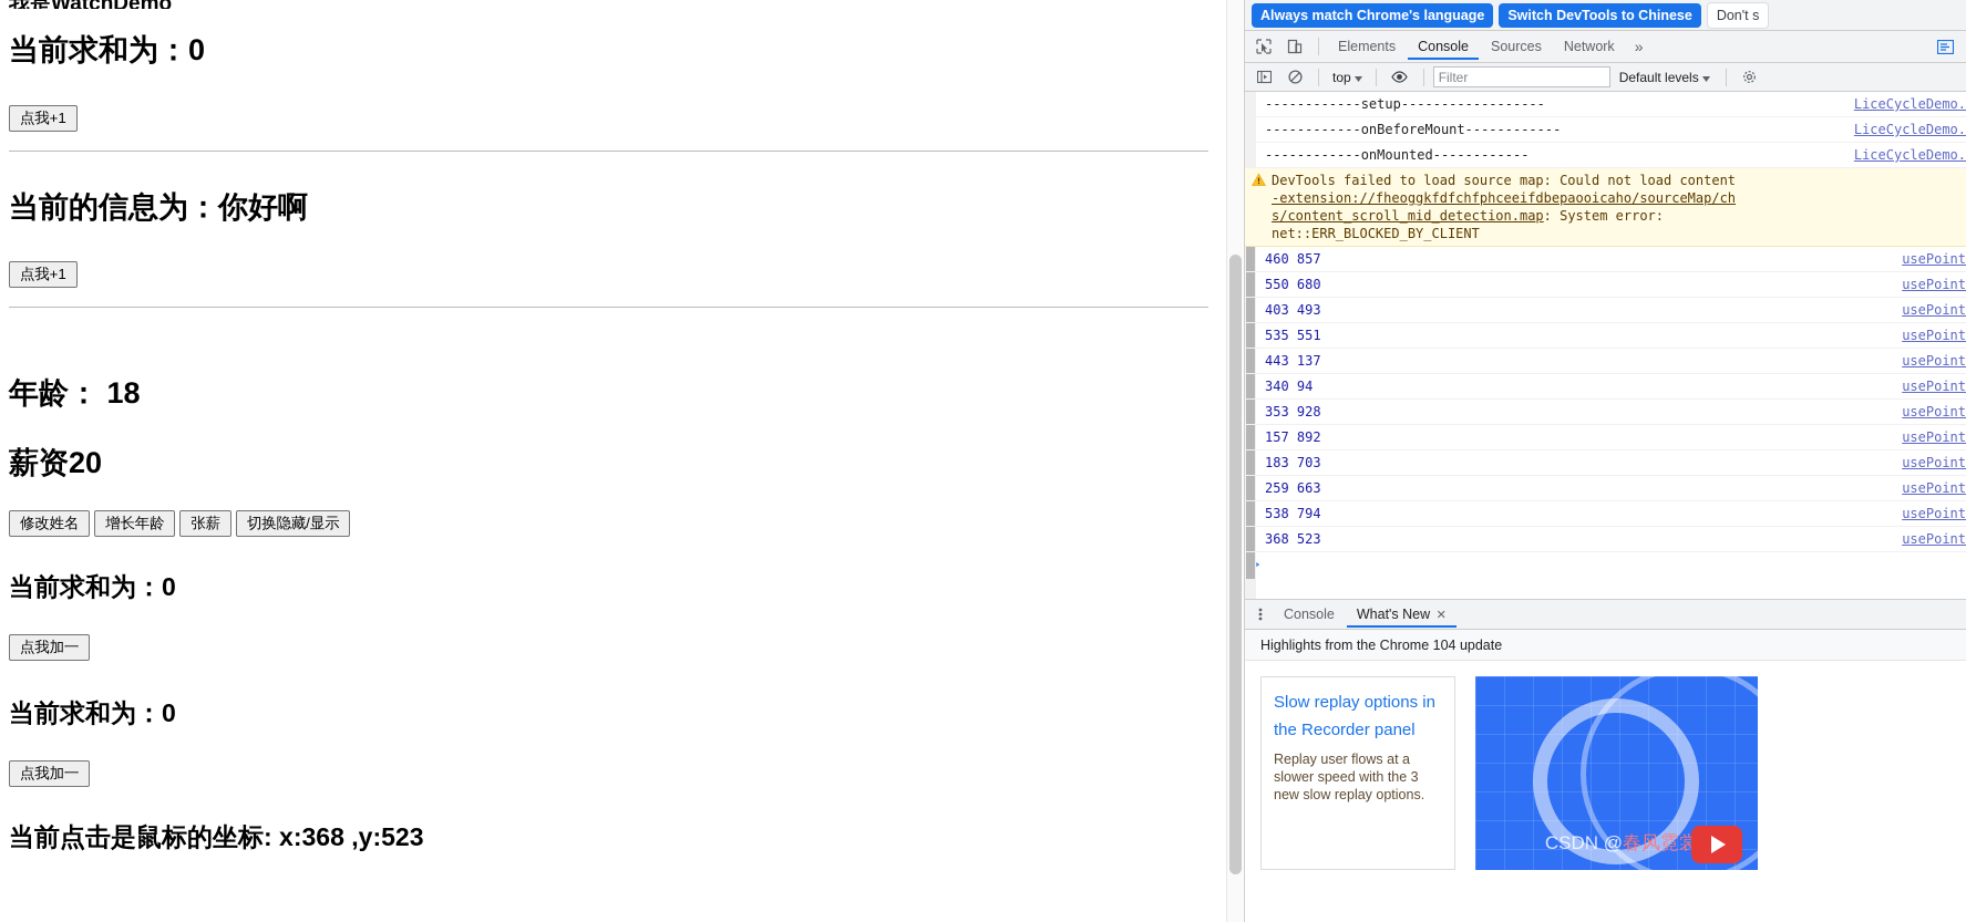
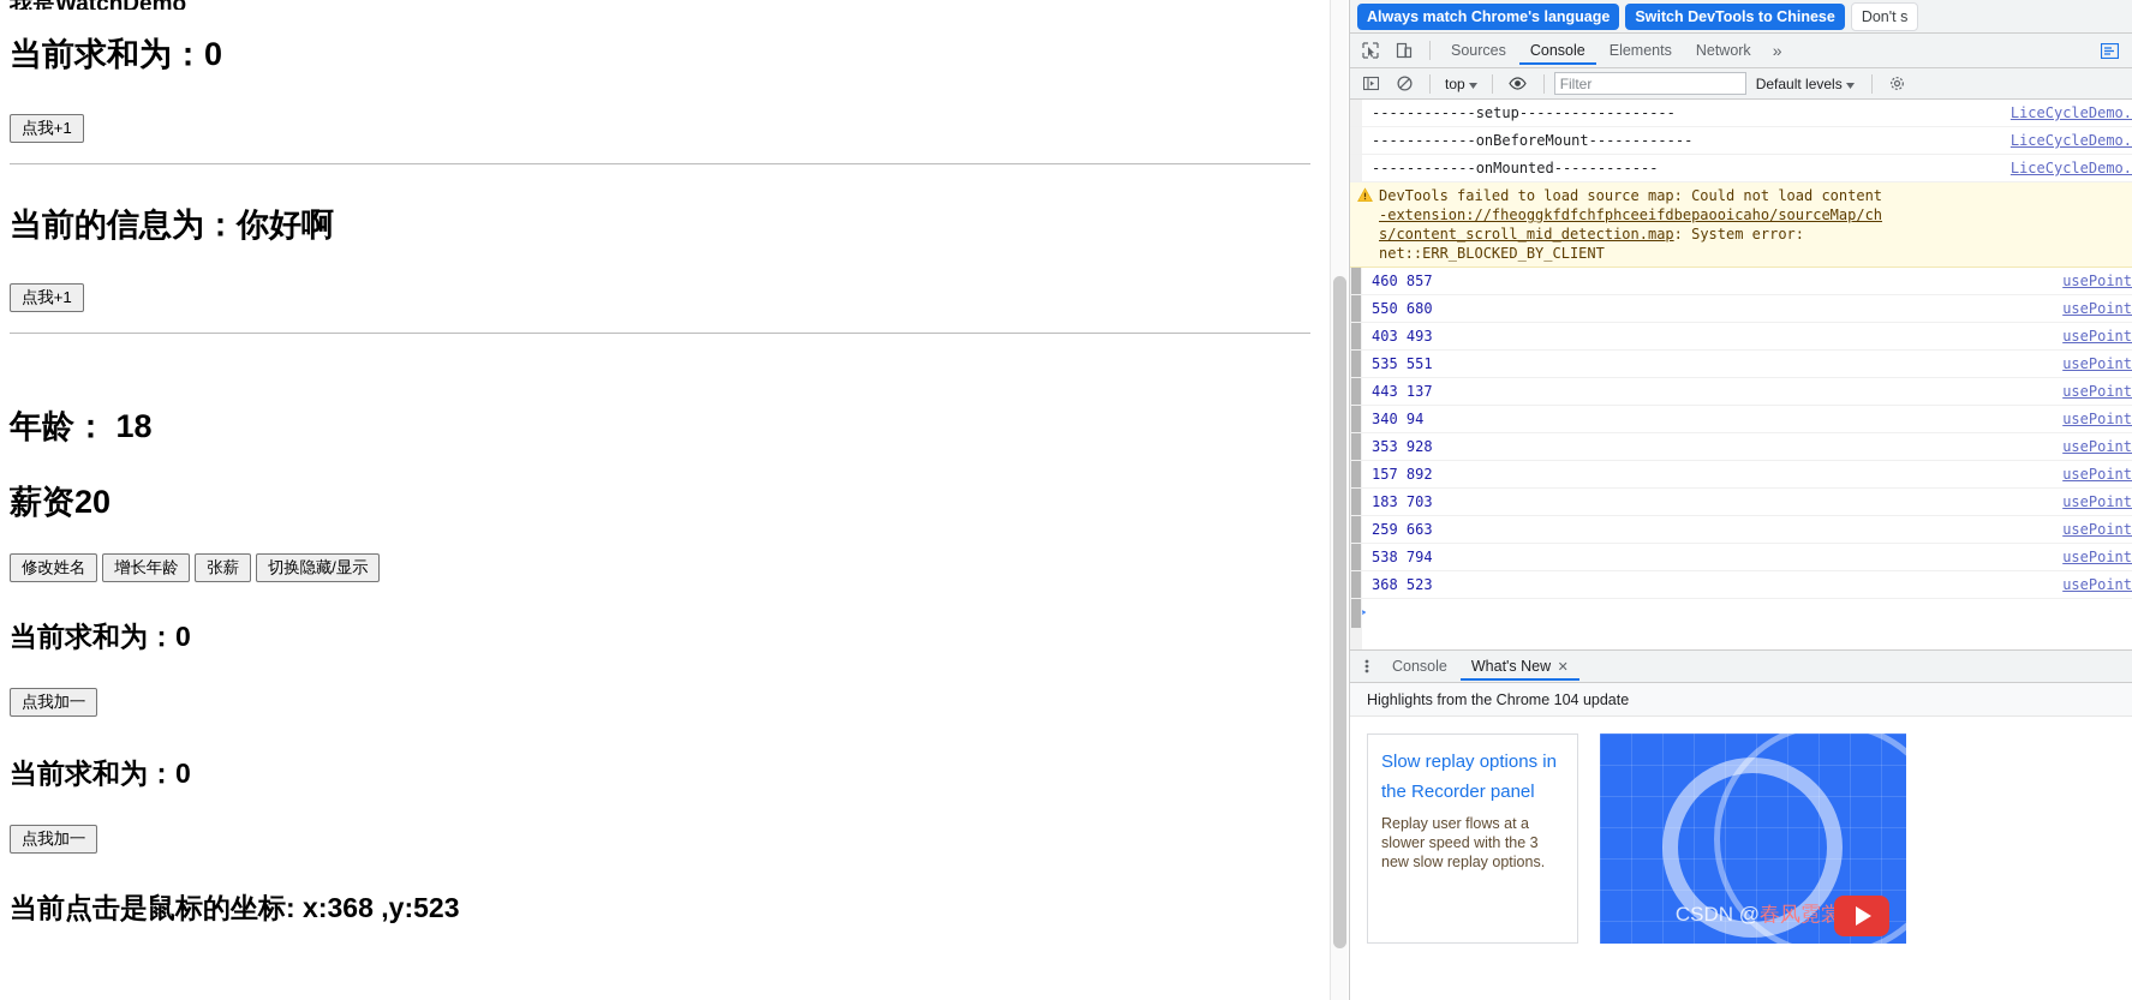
  我是WatchDemo
  当前求和为：0
  点我+1
  当前的信息为：你好啊
  点我+1
  年龄： 18
  薪资20
  修改姓名
  增长年龄
  张薪
  切换隐藏/显示
  当前求和为：0
  点我加一
  当前求和为：0
  点我加一
  当前点击是鼠标的坐标: x:368 ,y:523
  Always match Chrome's language
  Switch DevTools to Chinese
  Don't s
- Elements
+ Sources
  Console
- Sources
+ Elements
  Network
  »
  top
  Filter
  Default levels
  ------------setup------------------
  LiceCycleDemo.
  ------------onBeforeMount------------
  LiceCycleDemo.
  ------------onMounted------------
  LiceCycleDemo.
  DevTools failed to load source map: Could not load content
  -extension://fheoggkfdfchfphceeifdbepaooicaho/sourceMap/ch
  s/content_scroll_mid_detection.map: System error:
  net::ERR_BLOCKED_BY_CLIENT
  460 857
  usePoint
  550 680
  usePoint
  403 493
  usePoint
  535 551
  usePoint
  443 137
  usePoint
  340 94
  usePoint
  353 928
  usePoint
  157 892
  usePoint
  183 703
  usePoint
  259 663
  usePoint
  538 794
  usePoint
  368 523
  usePoint
  Console
  What's New ✕
  Highlights from the Chrome 104 update
  Slow replay options in
  the Recorder panel
  Replay user flows at a slower speed with the 3 new slow replay options.
  CSDN @春风霓裳
